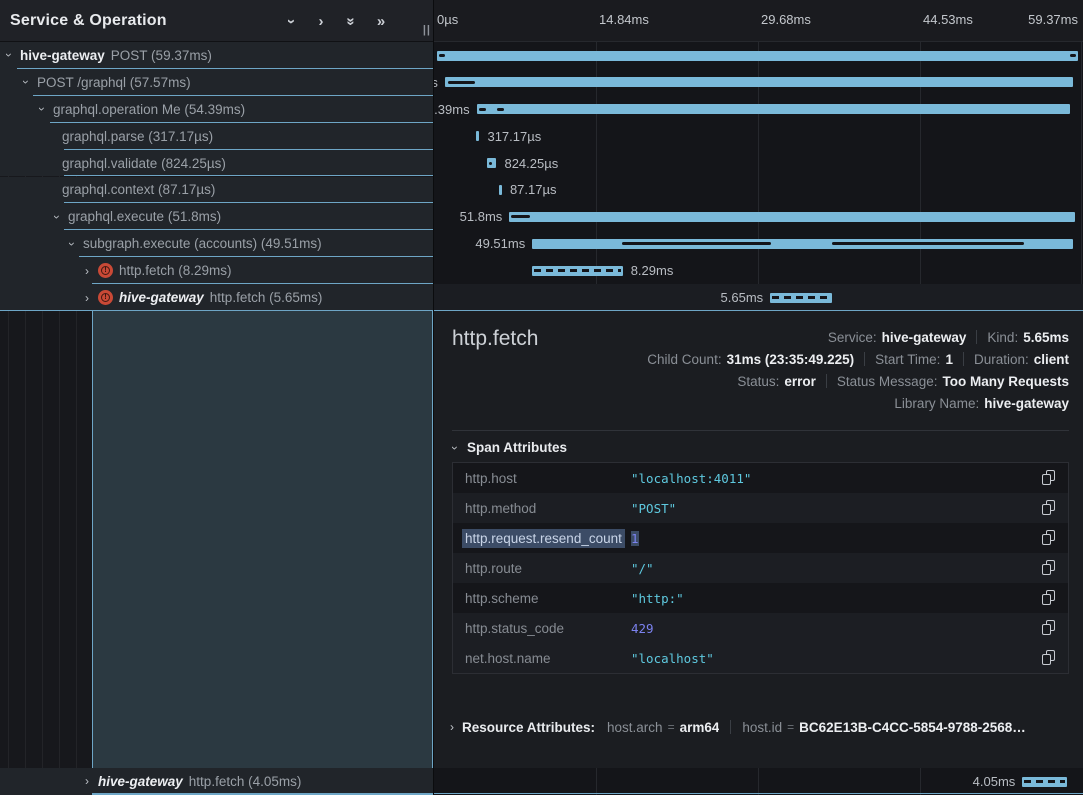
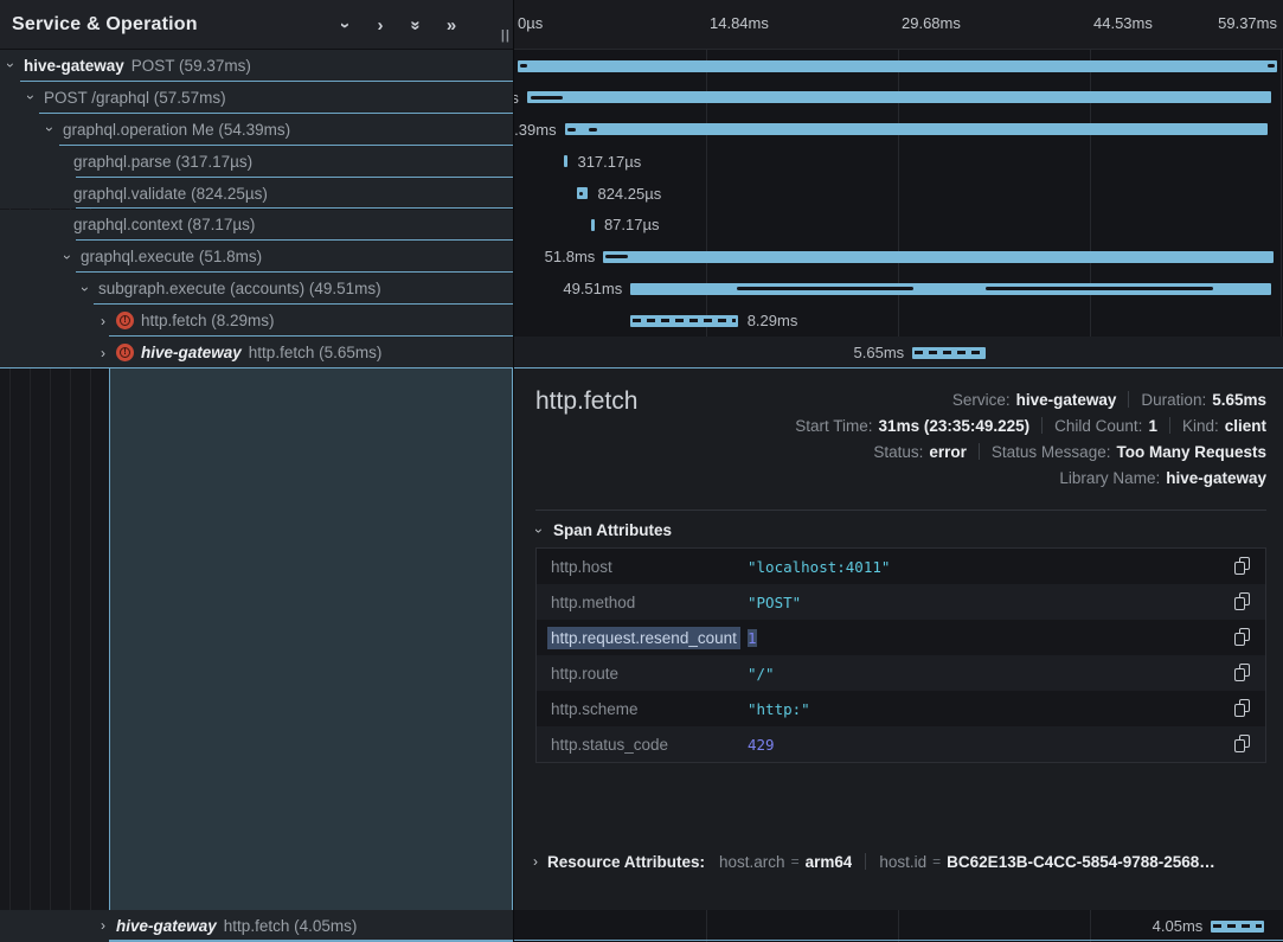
  hive-gateway
  POST (59.37ms)
  POST /graphql (57.57ms)
  graphql.operation Me (54.39ms)
  graphql.parse (317.17µs)
  graphql.validate (824.25µs)
  graphql.context (87.17µs)
  graphql.execute (51.8ms)
  subgraph.execute (accounts) (49.51ms)
  ›
  http.fetch (8.29ms)
  ›
  hive-gateway
  http.fetch (5.65ms)
  ›
  hive-gateway
  http.fetch (4.05ms)
  Service & Operation
  ||
  .39ms
  317.17µs
  824.25µs
  87.17µs
  51.8ms
  49.51ms
  8.29ms
  5.65ms
  4.05ms
  0µs
  14.84ms
  29.68ms
  44.53ms
  59.37ms
  http.fetch
  Service:
  hive-gateway
- Kind:
+ Duration:
  5.65ms
- Child Count:
+ Start Time:
  31ms (23:35:49.225)
- Start Time:
+ Child Count:
  1
- Duration:
+ Kind:
  client
  Status:
  error
  Status Message:
  Too Many Requests
  Library Name:
  hive-gateway
  Span Attributes
  http.host
  "localhost:4011"
  http.method
  "POST"
  http.request.resend_count
  1
  http.route
  "/"
  http.scheme
  "http:"
  http.status_code
  429
- net.host.name
- "localhost"
  ›
  Resource Attributes:
  host.arch
  =
  arm64
  host.id
  =
  BC62E13B-C4CC-5854-9788-2568…
